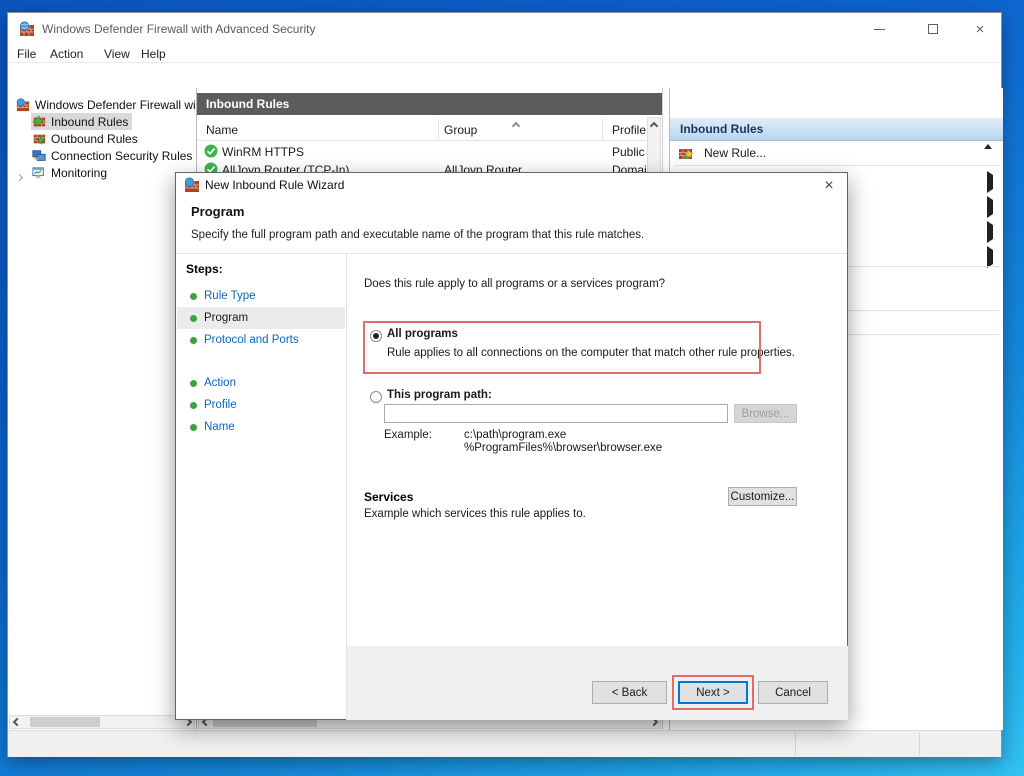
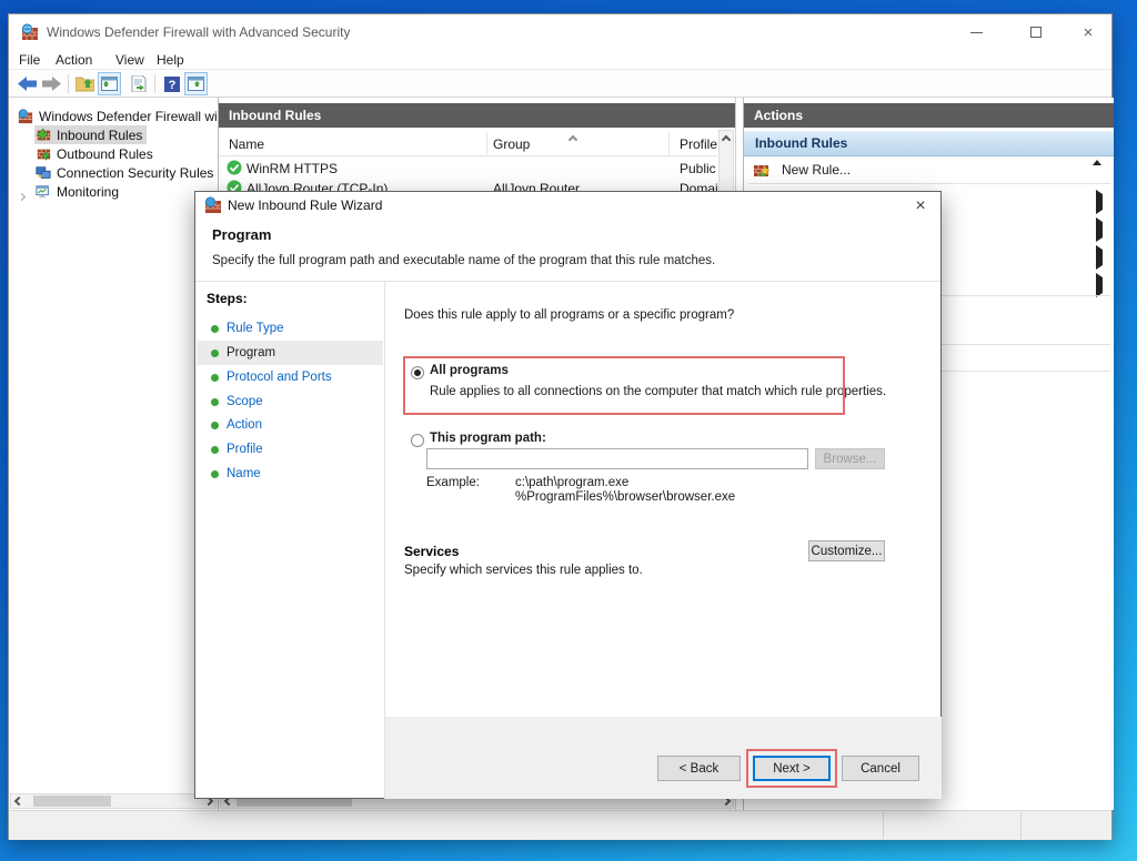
  Windows Defender Firewall with Advanced Security
  ×
  File
  Action
  View
  Help
+ ?
  Inbound Rules
  Outbound Rules
  Connection Security Rules
  Monitoring
  Inbound Rules
  Name
  Group
  Profile
  WinRM HTTPS
  Public
  AllJoyn Router (TCP-In)
  AllJoyn Router
+ Actions
  Inbound Rules
  New Rule...
  New Inbound Rule Wizard
  ×
  Program
  Specify the full program path and executable name of the program that this rule matches.
  Steps:
  Rule Type
  Program
  Protocol and Ports
+ Scope
  Action
  Profile
  Name
- Does this rule apply to all programs or a services program?
+ Does this rule apply to all programs or a specific program?
  All programs
- Rule applies to all connections on the computer that match other rule properties.
+ Rule applies to all connections on the computer that match which rule properties.
  This program path:
  Browse...
  Example:
  c:\path\program.exe
  %ProgramFiles%\browser\browser.exe
  Services
  Customize...
- Example which services this rule applies to.
+ Specify which services this rule applies to.
  < Back
  Next >
  Cancel
